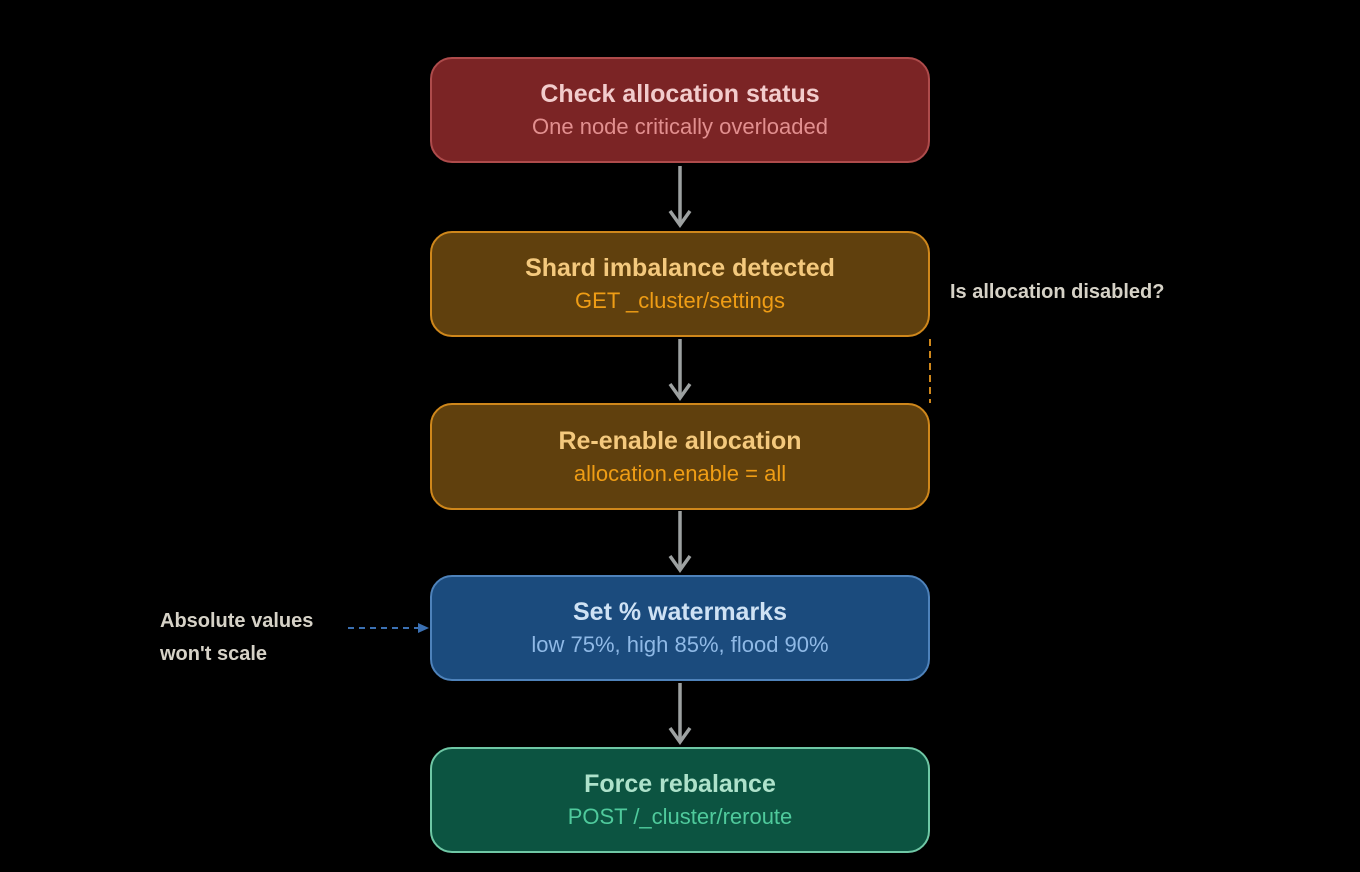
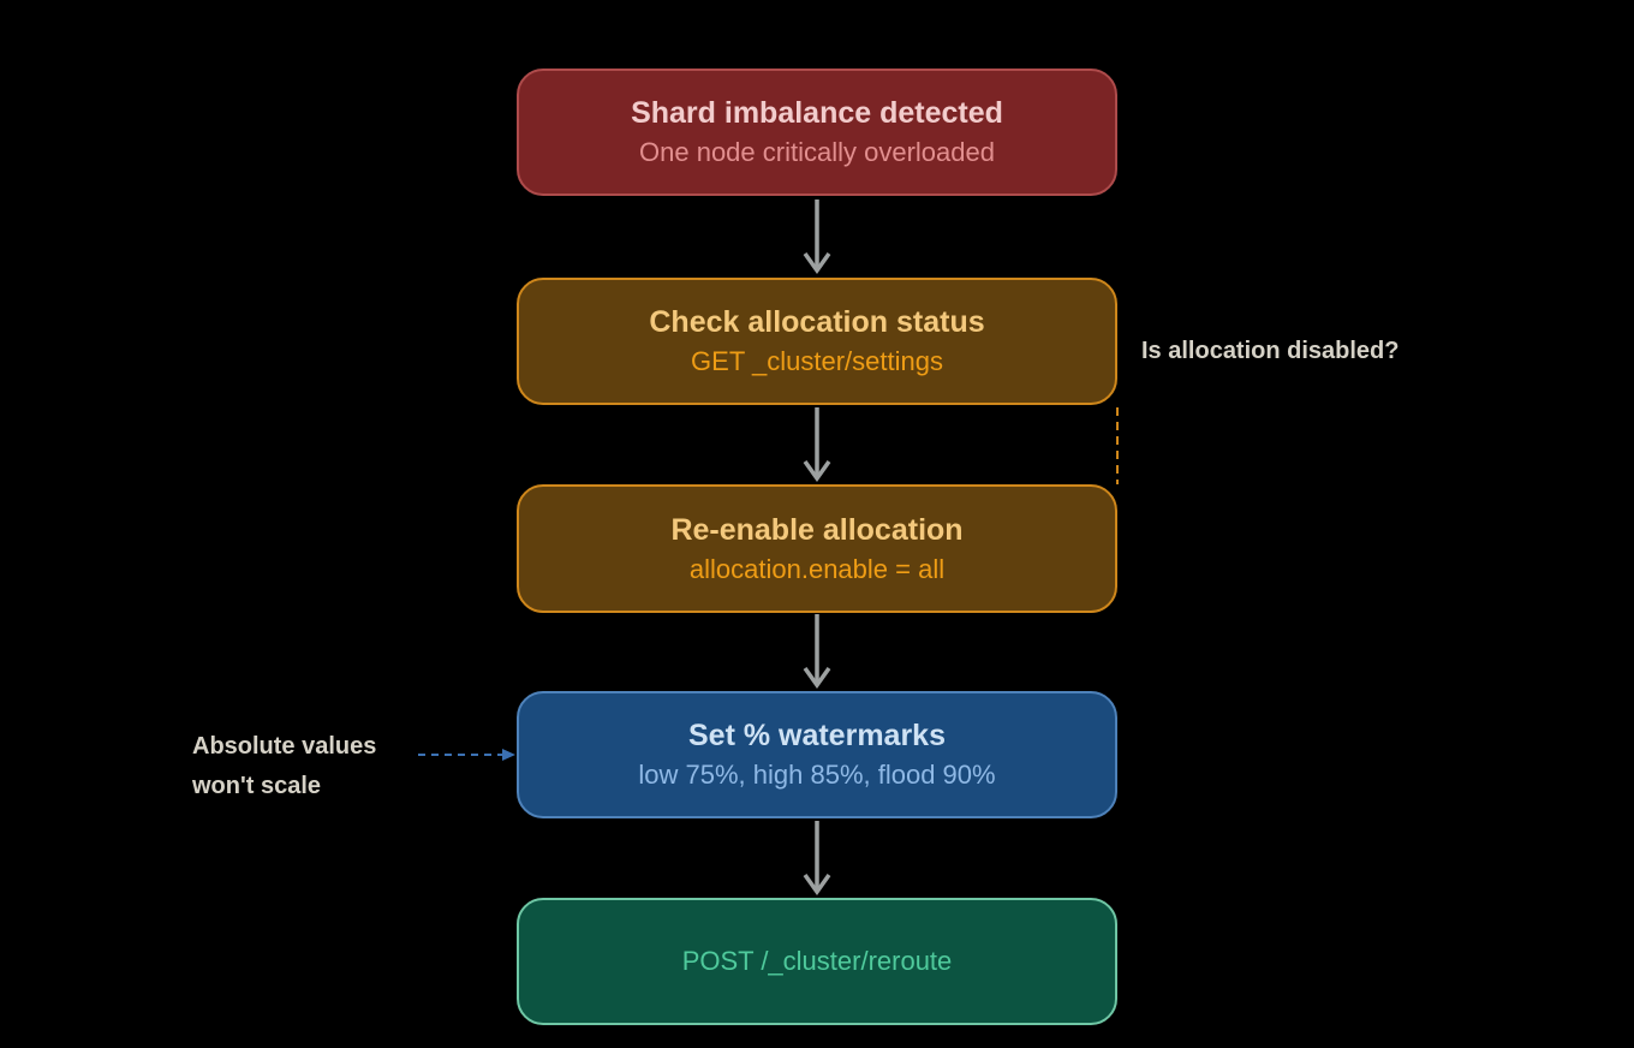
- Check allocation status
+ Shard imbalance detected
  One node critically overloaded
- Shard imbalance detected
+ Check allocation status
  GET _cluster/settings
  Re-enable allocation
  allocation.enable = all
  Set % watermarks
  low 75%, high 85%, flood 90%
- Force rebalance
  POST /_cluster/reroute
  Is allocation disabled?
  Absolute values
  won't scale
